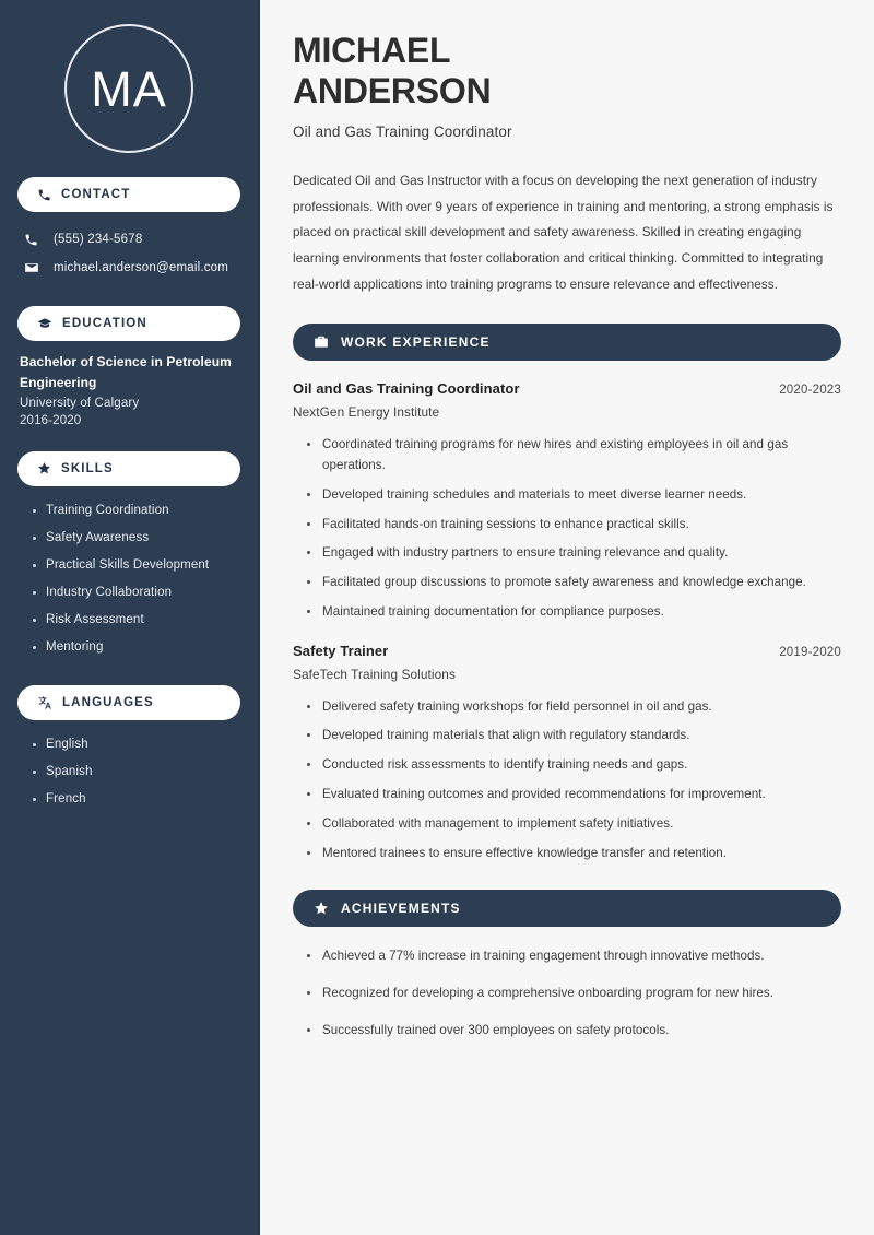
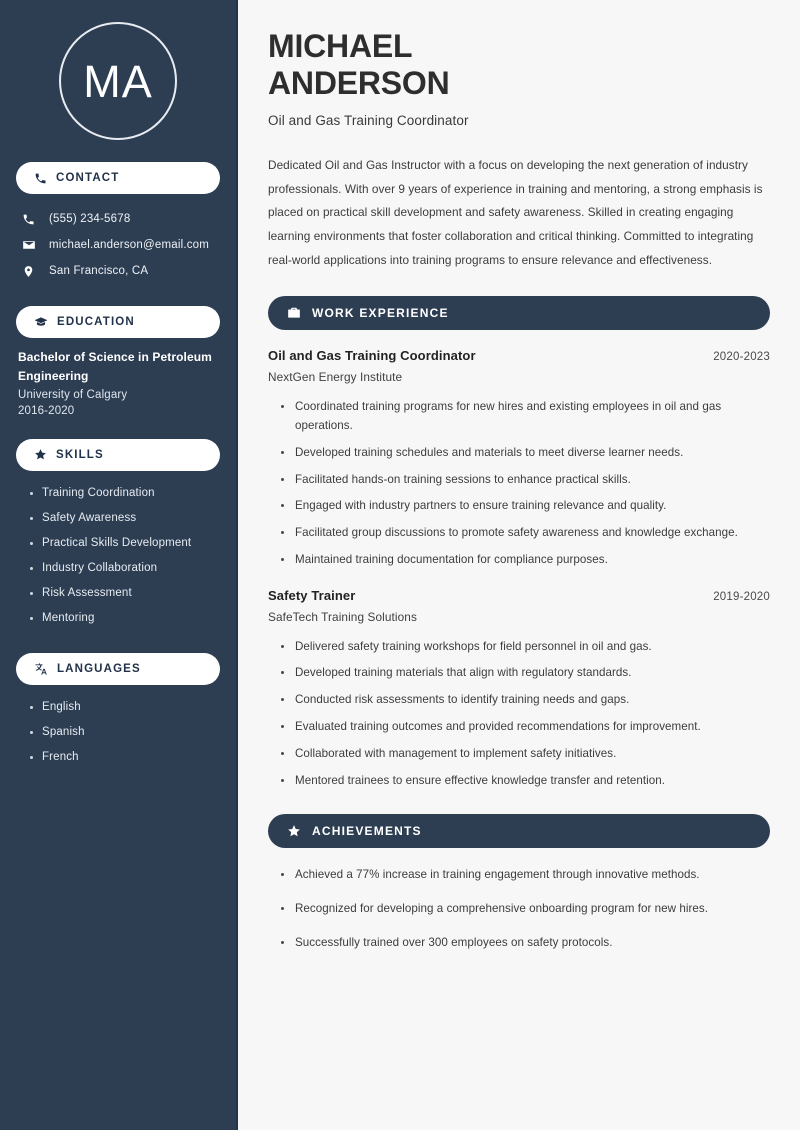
  MA
  CONTACT
  (555) 234-5678
  michael.anderson@email.com
+ San Francisco, CA
  EDUCATION
  Bachelor of Science in Petroleum Engineering
  University of Calgary
  2016-2020
  SKILLS
  Training Coordination
  Safety Awareness
  Practical Skills Development
  Industry Collaboration
  Risk Assessment
  Mentoring
  LANGUAGES
  English
  Spanish
  French
  MICHAEL
  ANDERSON
  Oil and Gas Training Coordinator
  Dedicated Oil and Gas Instructor with a focus on developing the next generation of industry professionals. With over 9 years of experience in training and mentoring, a strong emphasis is placed on practical skill development and safety awareness. Skilled in creating engaging learning environments that foster collaboration and critical thinking. Committed to integrating real-world applications into training programs to ensure relevance and effectiveness.
  WORK EXPERIENCE
  Oil and Gas Training Coordinator
  2020-2023
  NextGen Energy Institute
  Coordinated training programs for new hires and existing employees in oil and gas operations.
  Developed training schedules and materials to meet diverse learner needs.
  Facilitated hands-on training sessions to enhance practical skills.
  Engaged with industry partners to ensure training relevance and quality.
  Facilitated group discussions to promote safety awareness and knowledge exchange.
  Maintained training documentation for compliance purposes.
  Safety Trainer
  2019-2020
  SafeTech Training Solutions
  Delivered safety training workshops for field personnel in oil and gas.
  Developed training materials that align with regulatory standards.
  Conducted risk assessments to identify training needs and gaps.
  Evaluated training outcomes and provided recommendations for improvement.
  Collaborated with management to implement safety initiatives.
  Mentored trainees to ensure effective knowledge transfer and retention.
  ACHIEVEMENTS
  Achieved a 77% increase in training engagement through innovative methods.
  Recognized for developing a comprehensive onboarding program for new hires.
  Successfully trained over 300 employees on safety protocols.
